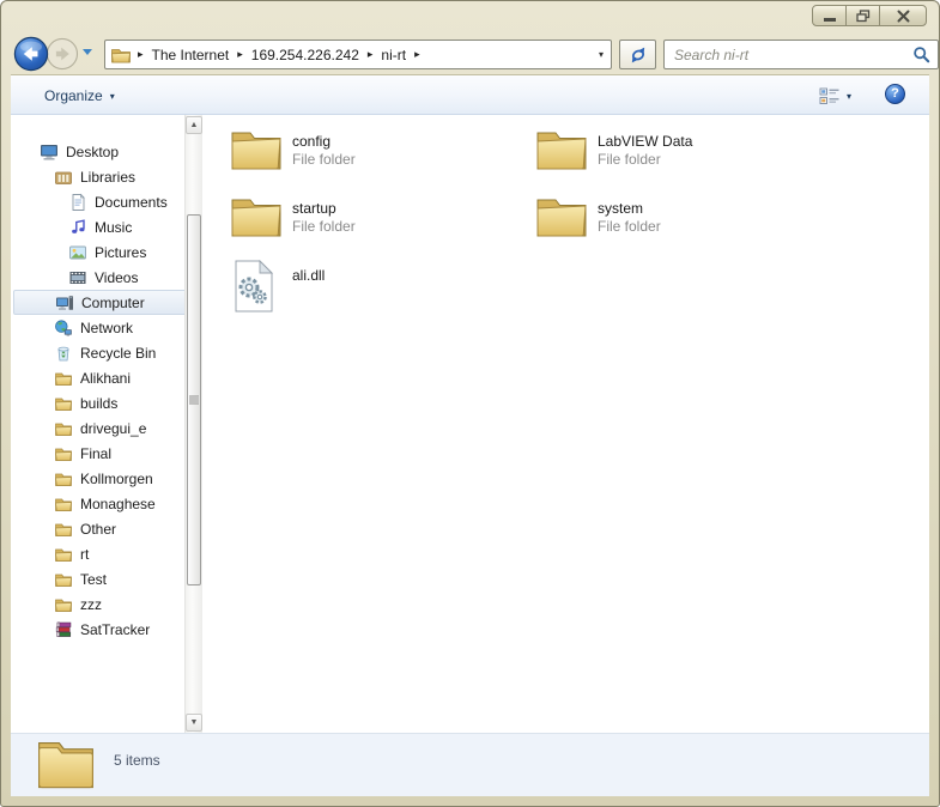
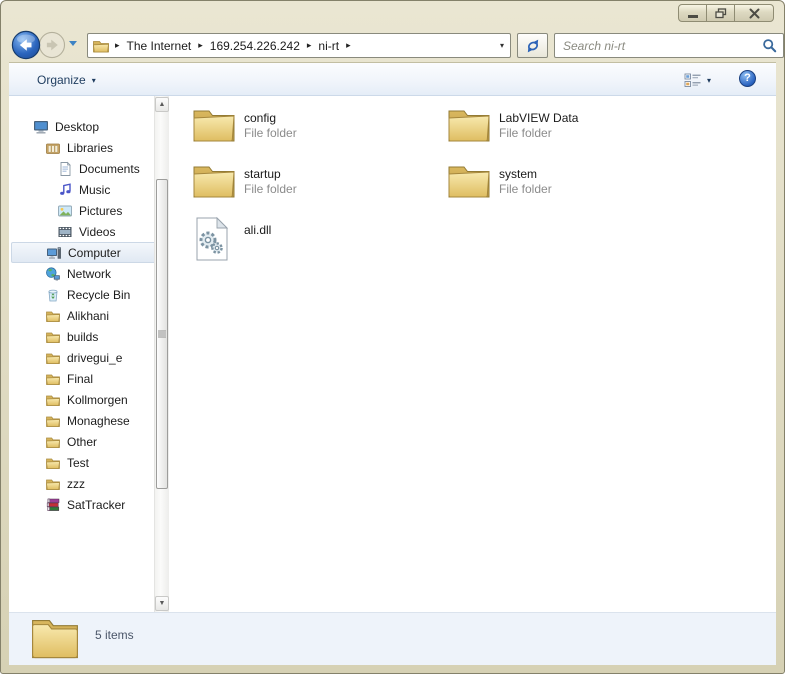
  ▸
  The Internet
  ▸
  169.254.226.242
  ▸
  ni-rt
  ▸
  ▾
  Search ni-rt
  Organize
  ▾
  ▾
  ?
  Desktop
  Libraries
  Documents
  Music
  Pictures
  Videos
  Computer
  Network
  Recycle Bin
  Alikhani
  builds
  drivegui_e
  Final
  Kollmorgen
  Monaghese
  Other
- rt
  Test
  zzz
  SatTracker
  config
  File folder
  LabVIEW Data
  File folder
  startup
  File folder
  system
  File folder
  ali.dll
  5 items
